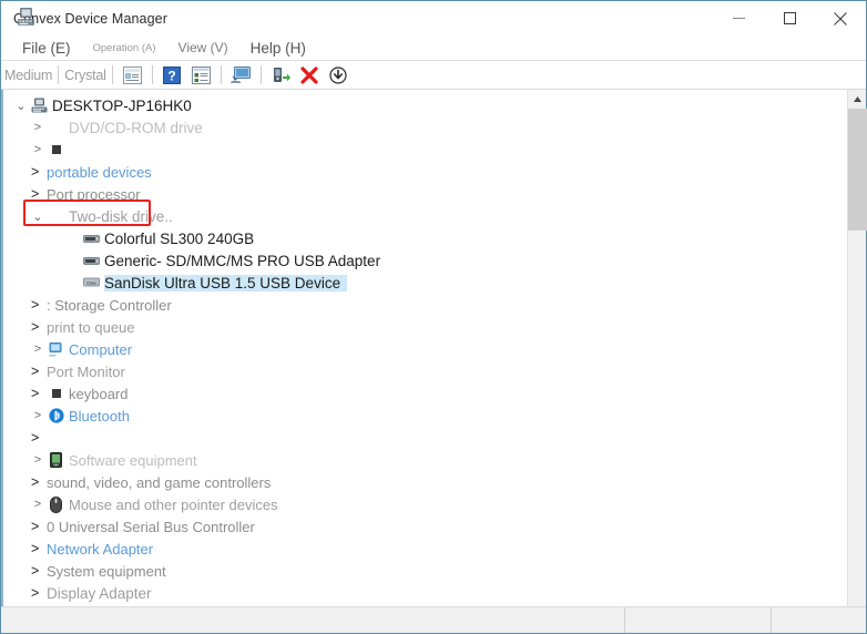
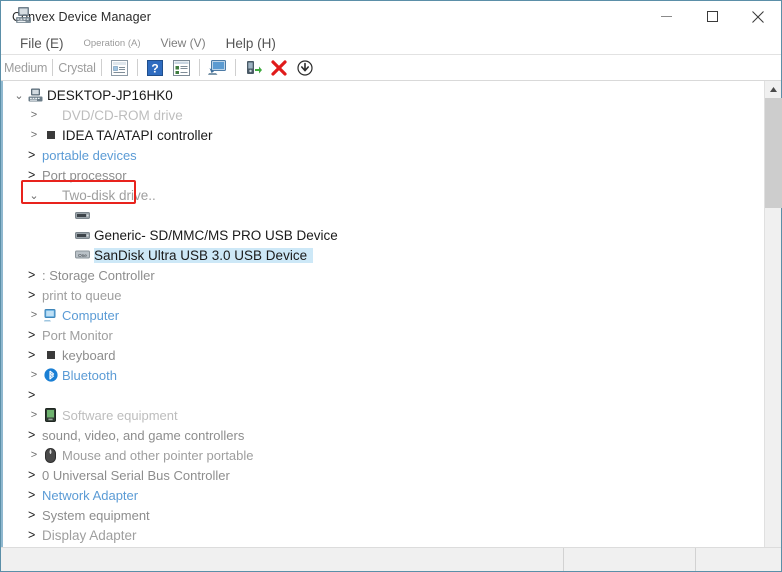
  Convex Device Manager
  File (E)
  Operation (A)
  View (V)
  Help (H)
  Medium
  Crystal
  ?
  ⌄
  DESKTOP-JP16HK0
  >
  DVD/CD-ROM drive
  >
+ IDEA TA/ATAPI controller
  >
  portable devices
  >
  Port processor
  ⌄
  Two-disk drive..
- Colorful SL300 240GB
- Generic- SD/MMC/MS PRO USB Adapter
+ Generic- SD/MMC/MS PRO USB Device
- SanDisk Ultra USB 1.5 USB Device
+ SanDisk Ultra USB 3.0 USB Device
  >
  : Storage Controller
  >
  print to queue
  >
  Computer
  >
  Port Monitor
  >
  keyboard
  >
  Bluetooth
  >
  >
  Software equipment
  >
  sound, video, and game controllers
  >
- Mouse and other pointer devices
+ Mouse and other pointer portable
  >
  0 Universal Serial Bus Controller
  >
  Network Adapter
  >
  System equipment
  >
  Display Adapter
